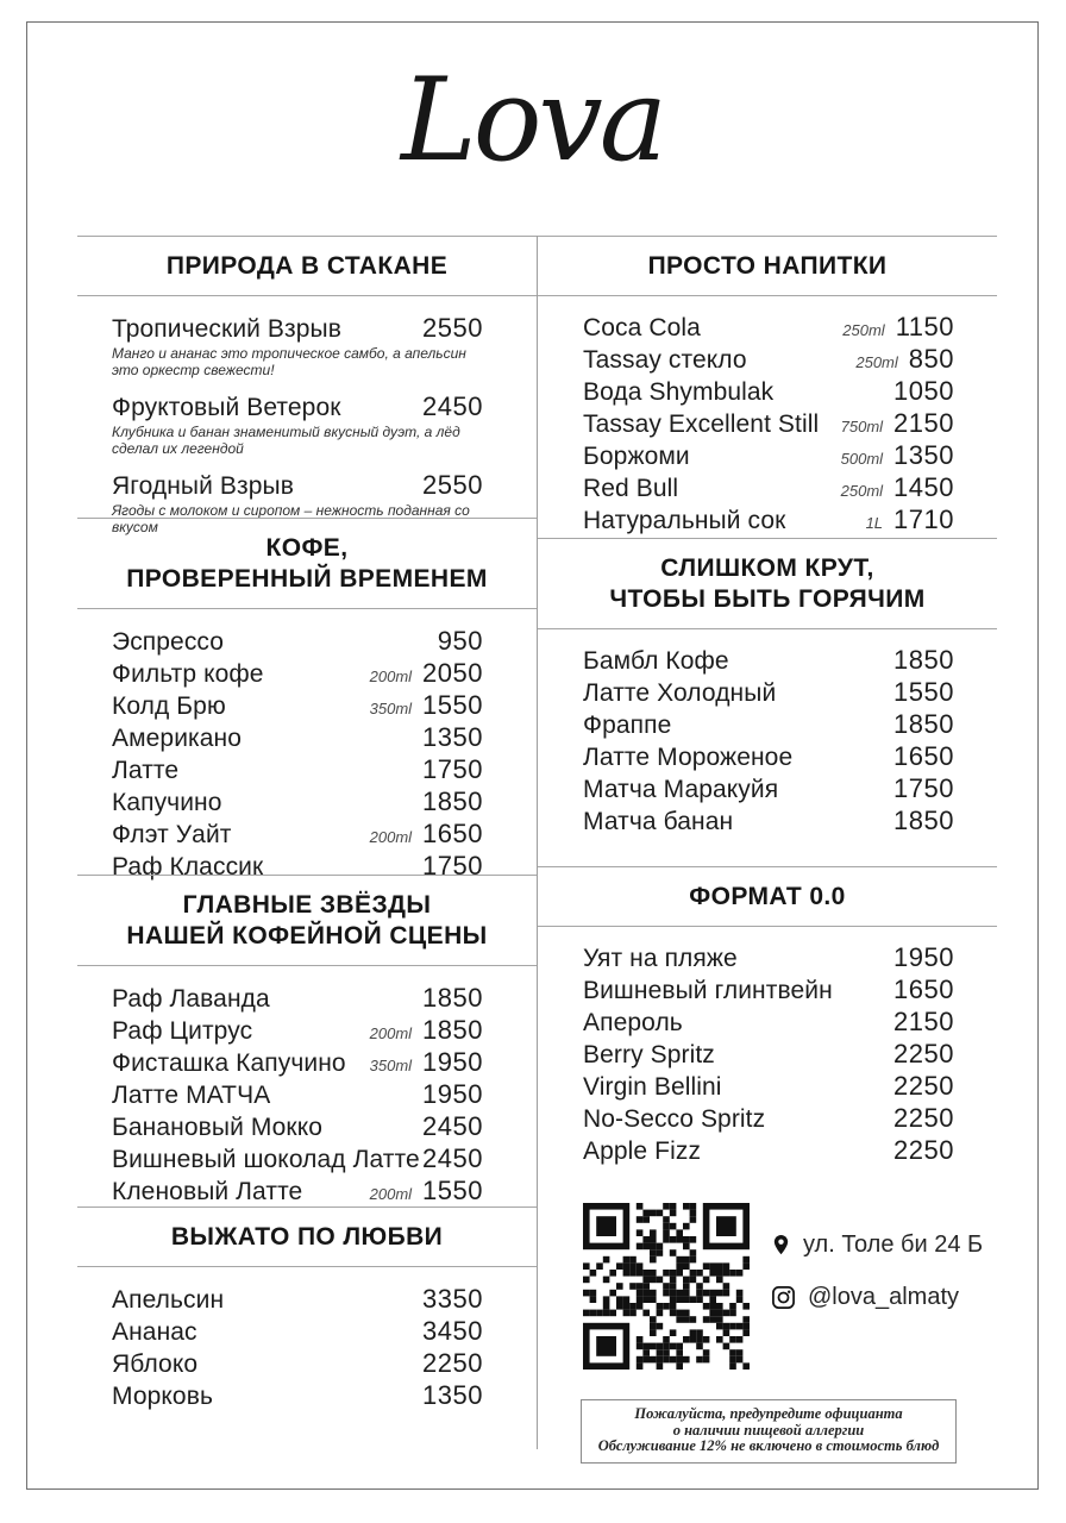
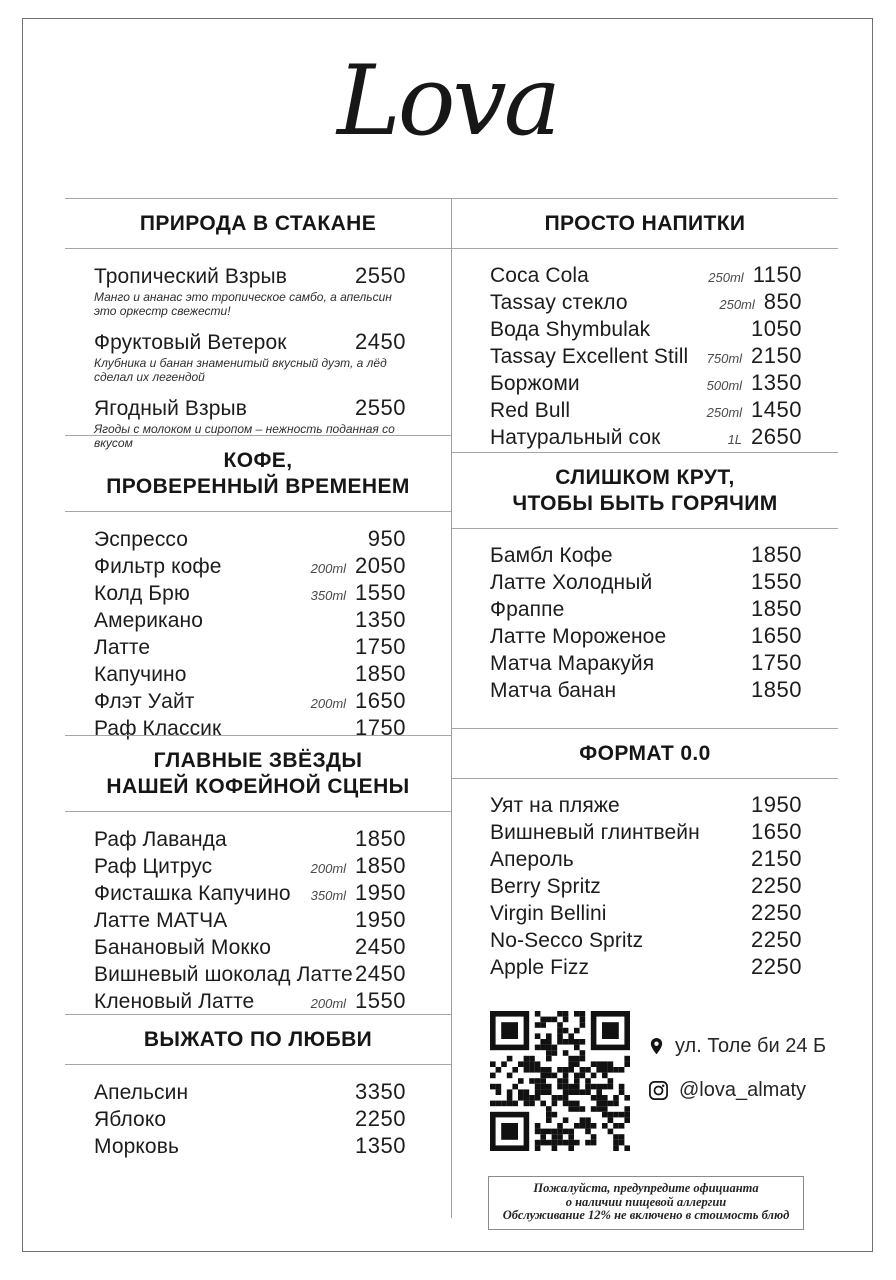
  Lova
  ПРИРОДА В СТАКАНЕ
  Тропический Взрыв
  2550
  Манго и ананас это тропическое самбо, а апельсин это оркестр свежести!
  Фруктовый Ветерок
  2450
  Клубника и банан знаменитый вкусный дуэт, а лёд сделал их легендой
  Ягодный Взрыв
  2550
  Ягоды с молоком и сиропом – нежность поданная со вкусом
  КОФЕ,
  ПРОВЕРЕННЫЙ ВРЕМЕНЕМ
  Эспрессо
  950
  Фильтр кофе
  200ml
  2050
  Колд Брю
  350ml
  1550
  Американо
  1350
  Латте
  1750
  Капучино
  1850
  Флэт Уайт
  200ml
  1650
  Раф Классик
  1750
  ГЛАВНЫЕ ЗВЁЗДЫ
  НАШЕЙ КОФЕЙНОЙ СЦЕНЫ
  Раф Лаванда
  1850
  Раф Цитрус
  200ml
  1850
  Фисташка Капучино
  350ml
  1950
  Латте МАТЧА
  1950
  Банановый Мокко
  2450
  Вишневый шоколад Латте
  2450
  Кленовый Латте
  200ml
  1550
  ВЫЖАТО ПО ЛЮБВИ
  Апельсин
  3350
- Ананас
- 3450
  Яблоко
  2250
  Морковь
  1350
  ул. Толе би 24 Б
  @lova_almaty
  Пожалуйста, предупредите официанта
  о наличии пищевой аллергии
  Обслуживание 12% не включено в стоимость блюд
  ПРОСТО НАПИТКИ
  Coca Cola
  250ml
  1150
  Tassay стекло
  250ml
  850
  Вода Shymbulak
  1050
  Tassay Excellent Still
  750ml
  2150
  Боржоми
  500ml
  1350
  Red Bull
  250ml
  1450
  Натуральный сок
  1L
- 1710
+ 2650
  СЛИШКОМ КРУТ,
  ЧТОБЫ БЫТЬ ГОРЯЧИМ
  Бамбл Кофе
  1850
  Латте Холодный
  1550
  Фраппе
  1850
  Латте Мороженое
  1650
  Матча Маракуйя
  1750
  Матча банан
  1850
  ФОРМАТ 0.0
  Уят на пляже
  1950
  Вишневый глинтвейн
  1650
  Апероль
  2150
  Berry Spritz
  2250
  Virgin Bellini
  2250
  No-Secco Spritz
  2250
  Apple Fizz
  2250
